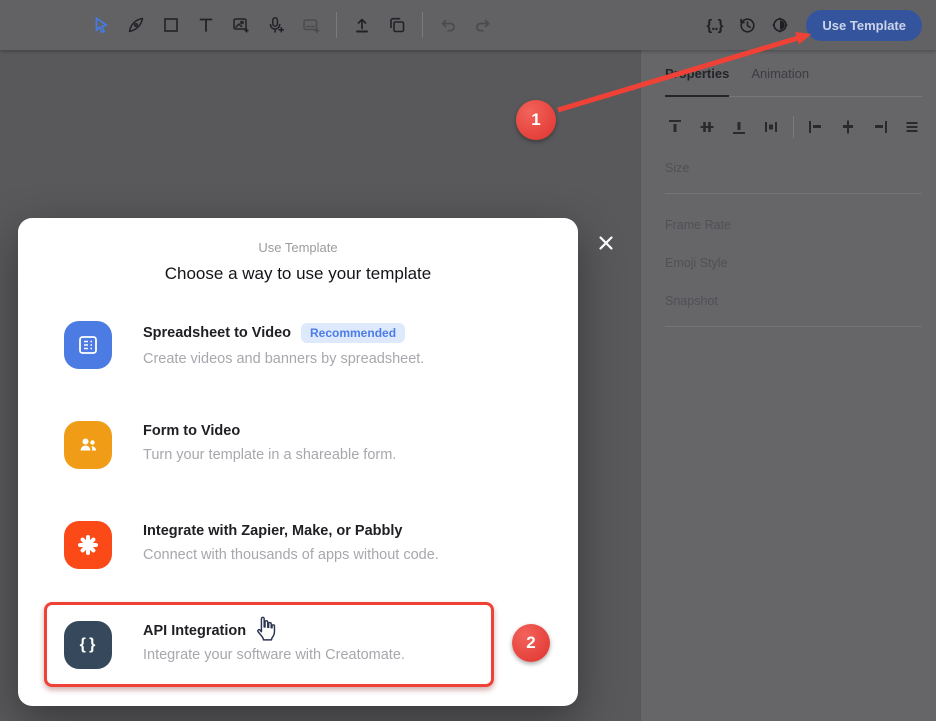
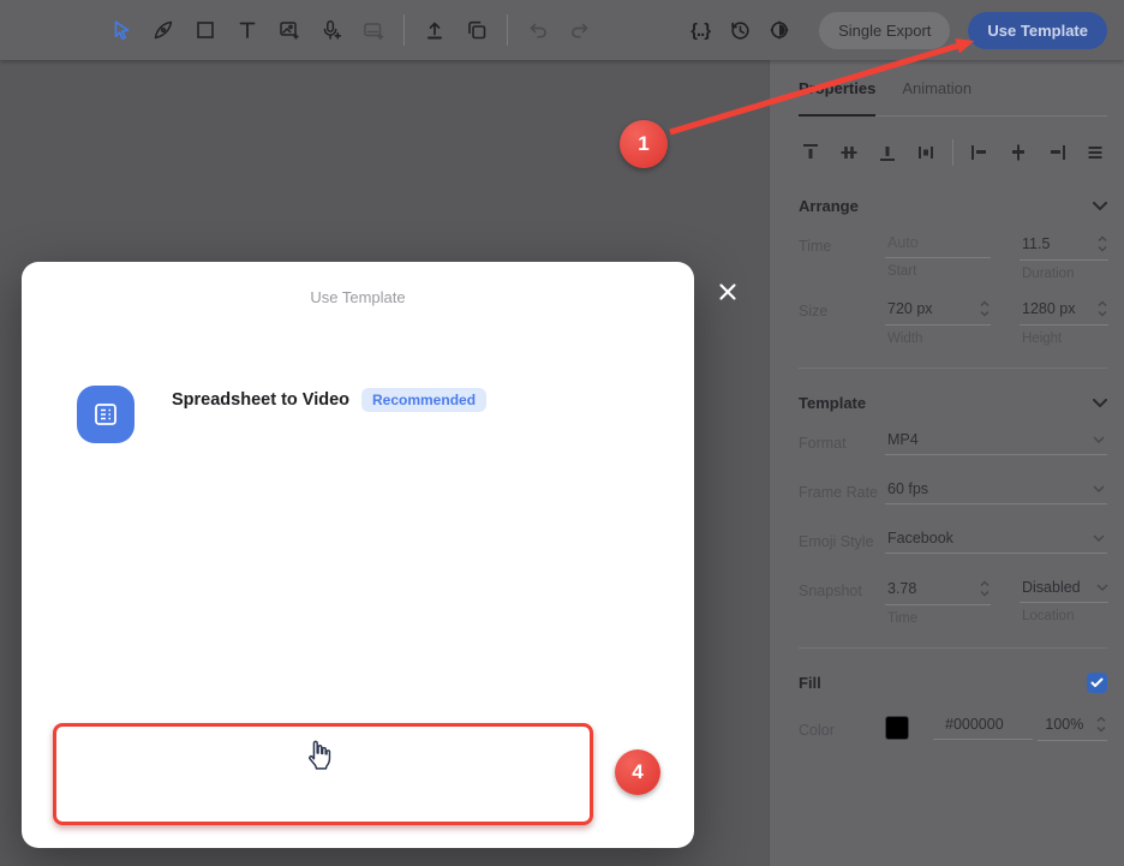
  {..}
+ Single Export
  Use Template
  Pperties
  Animation
+ Arrange
+ 11.5
+ 720 px
+ 1280 px
+ Template
+ MP4
+ 60 fps
+ Facebook
+ 3.78
+ Disabled
+ Fill
+ #000000
+ 100%
  Use Template
- Choose a way to use your template
  Spreadsheet to Video
  Recommended
- Create videos and banners by spreadsheet.
- Form to Video
- Turn your template in a shareable form.
- Integrate with Zapier, Make, or Pabbly
- Connect with thousands of apps without code.
- { }
- API Integration
- Integrate your software with Creatomate.
  1
- 2
+ 4
